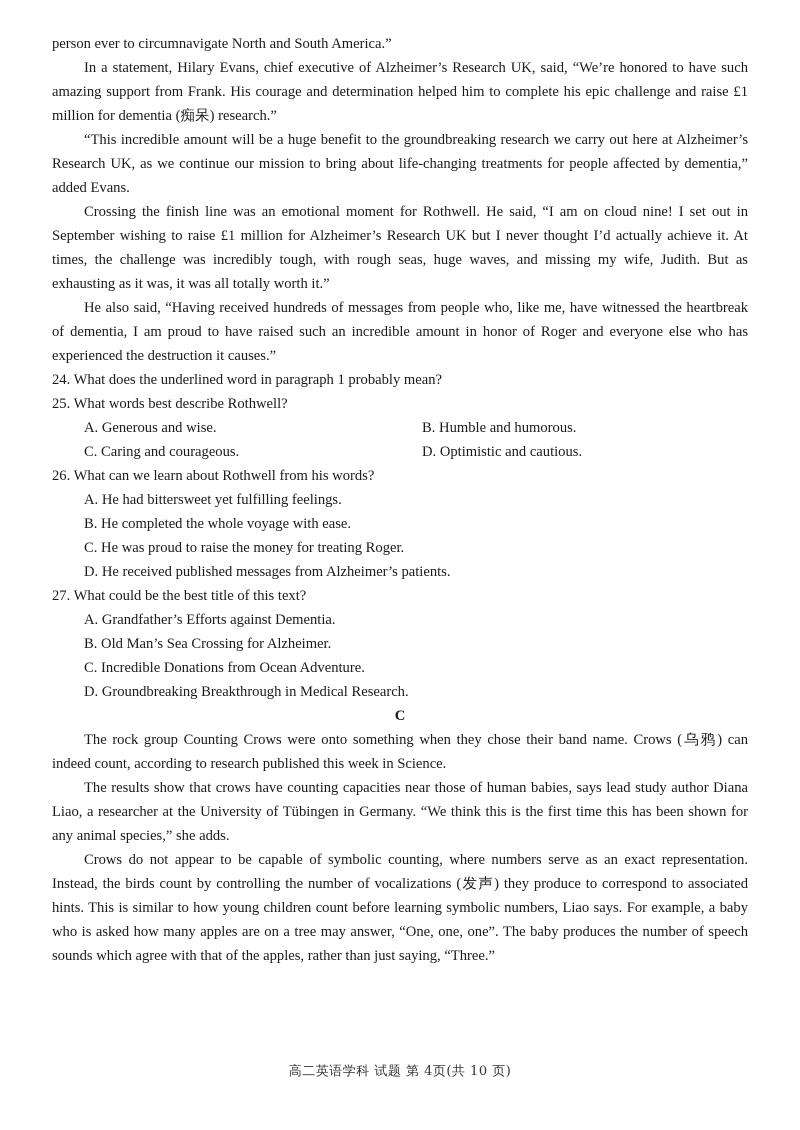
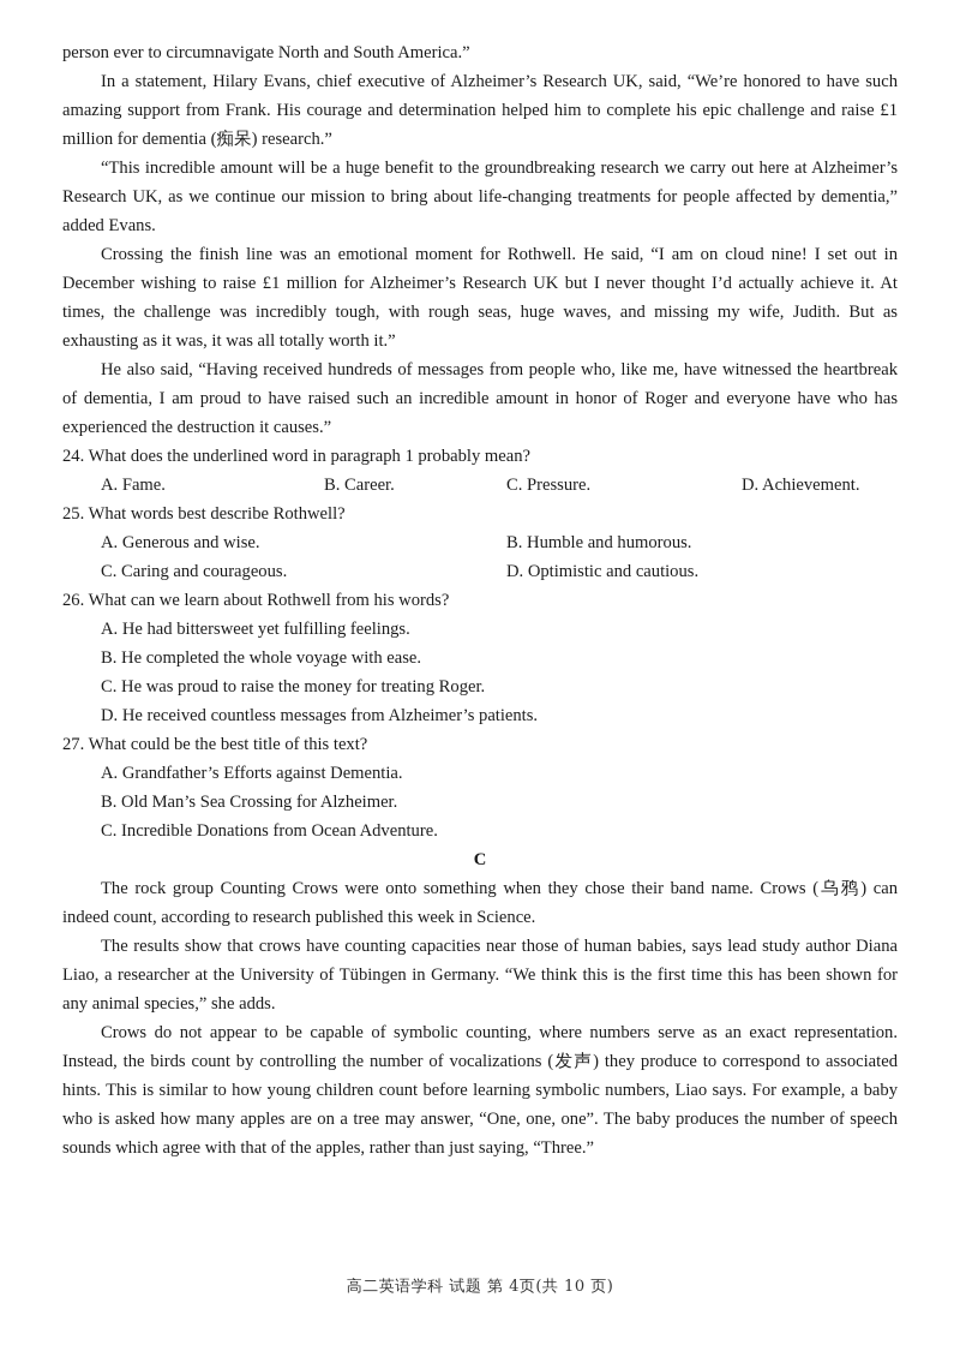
  person ever to circumnavigate North and South America.”
  In a statement, Hilary Evans, chief executive of Alzheimer’s Research UK, said, “We’re honored to have such amazing support from Frank. His courage and determination helped him to complete his epic challenge and raise £1 million for dementia (痴呆) research.”
  “This incredible amount will be a huge benefit to the groundbreaking research we carry out here at Alzheimer’s Research UK, as we continue our mission to bring about life-changing treatments for people affected by dementia,” added Evans.
- Crossing the finish line was an emotional moment for Rothwell. He said, “I am on cloud nine! I set out in September wishing to raise £1 million for Alzheimer’s Research UK but I never thought I’d actually achieve it. At times, the challenge was incredibly tough, with rough seas, huge waves, and missing my wife, Judith. But as exhausting as it was, it was all totally worth it.”
+ Crossing the finish line was an emotional moment for Rothwell. He said, “I am on cloud nine! I set out in December wishing to raise £1 million for Alzheimer’s Research UK but I never thought I’d actually achieve it. At times, the challenge was incredibly tough, with rough seas, huge waves, and missing my wife, Judith. But as exhausting as it was, it was all totally worth it.”
- He also said, “Having received hundreds of messages from people who, like me, have witnessed the heartbreak of dementia, I am proud to have raised such an incredible amount in honor of Roger and everyone else who has experienced the destruction it causes.”
+ He also said, “Having received hundreds of messages from people who, like me, have witnessed the heartbreak of dementia, I am proud to have raised such an incredible amount in honor of Roger and everyone have who has experienced the destruction it causes.”
  24. What does the underlined word in paragraph 1 probably mean?
+ A. Fame.
+ B. Career.
+ C. Pressure.
+ D. Achievement.
  25. What words best describe Rothwell?
  A. Generous and wise.
  B. Humble and humorous.
  C. Caring and courageous.
  D. Optimistic and cautious.
  26. What can we learn about Rothwell from his words?
  A. He had bittersweet yet fulfilling feelings.
  B. He completed the whole voyage with ease.
  C. He was proud to raise the money for treating Roger.
- D. He received published messages from Alzheimer’s patients.
+ D. He received countless messages from Alzheimer’s patients.
  27. What could be the best title of this text?
  A. Grandfather’s Efforts against Dementia.
  B. Old Man’s Sea Crossing for Alzheimer.
  C. Incredible Donations from Ocean Adventure.
- D. Groundbreaking Breakthrough in Medical Research.
  C
  The rock group Counting Crows were onto something when they chose their band name. Crows (乌鸦) can indeed count, according to research published this week in Science.
  The results show that crows have counting capacities near those of human babies, says lead study author Diana Liao, a researcher at the University of Tübingen in Germany. “We think this is the first time this has been shown for any animal species,” she adds.
  Crows do not appear to be capable of symbolic counting, where numbers serve as an exact representation. Instead, the birds count by controlling the number of vocalizations (发声) they produce to correspond to associated hints. This is similar to how young children count before learning symbolic numbers, Liao says. For example, a baby who is asked how many apples are on a tree may answer, “One, one, one”. The baby produces the number of speech sounds which agree with that of the apples, rather than just saying, “Three.”
  高二英语学科 试题 第 4页(共 10 页)
